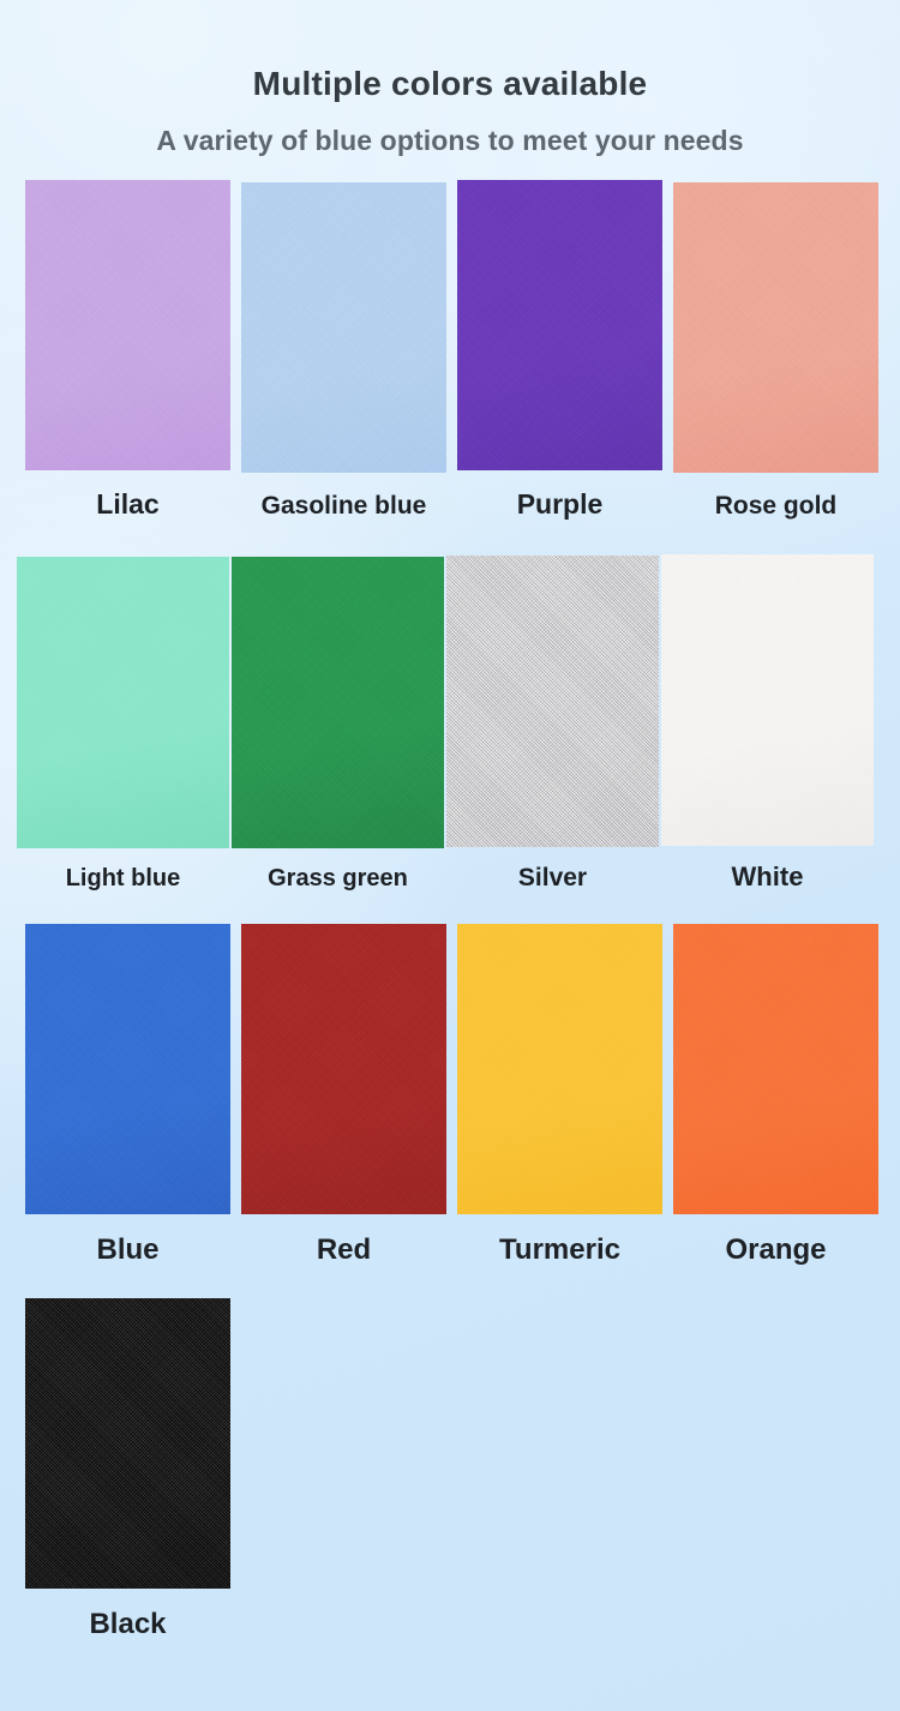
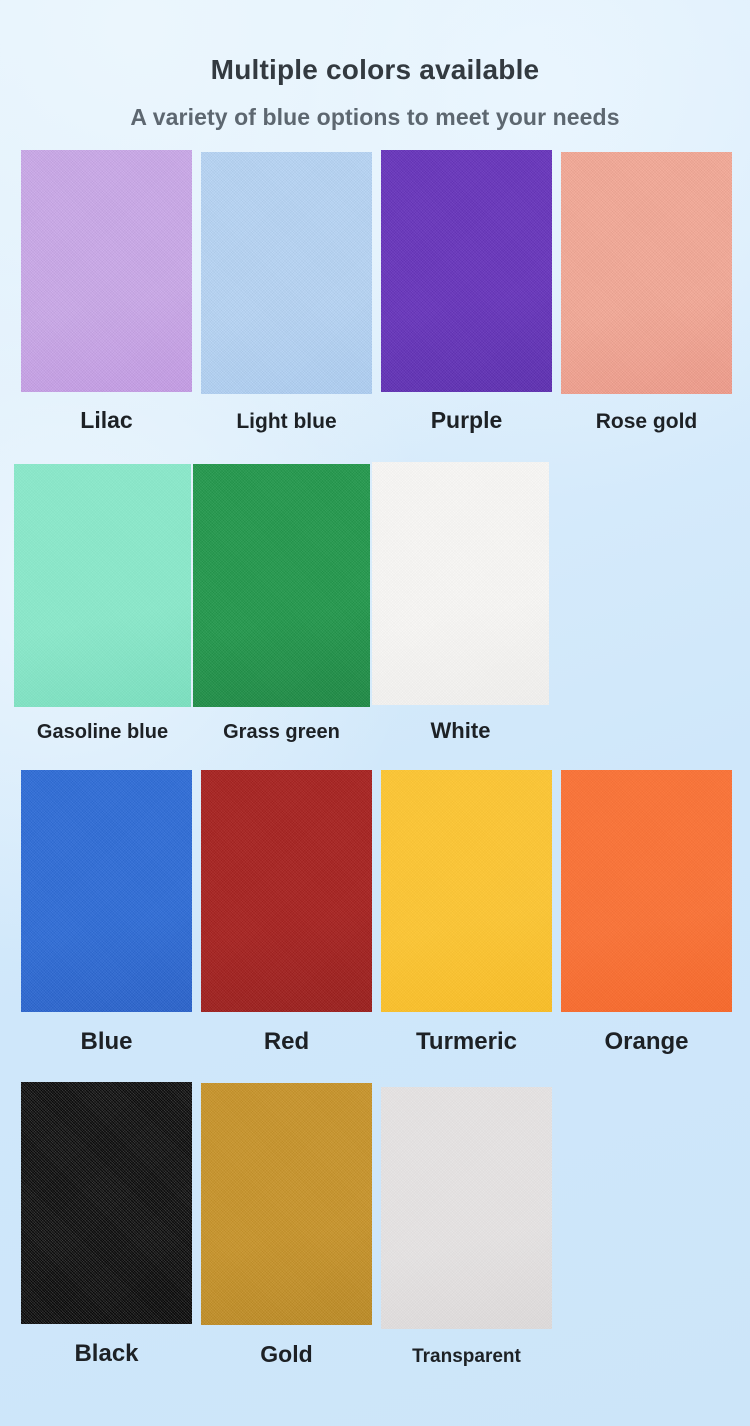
  Multiple colors available
  A variety of blue options to meet your needs
  Lilac
- Gasoline blue
+ Light blue
  Purple
  Rose gold
- Light blue
+ Gasoline blue
  Grass green
- Silver
  White
  Blue
  Red
  Turmeric
  Orange
  Black
+ Gold
+ Transparent
